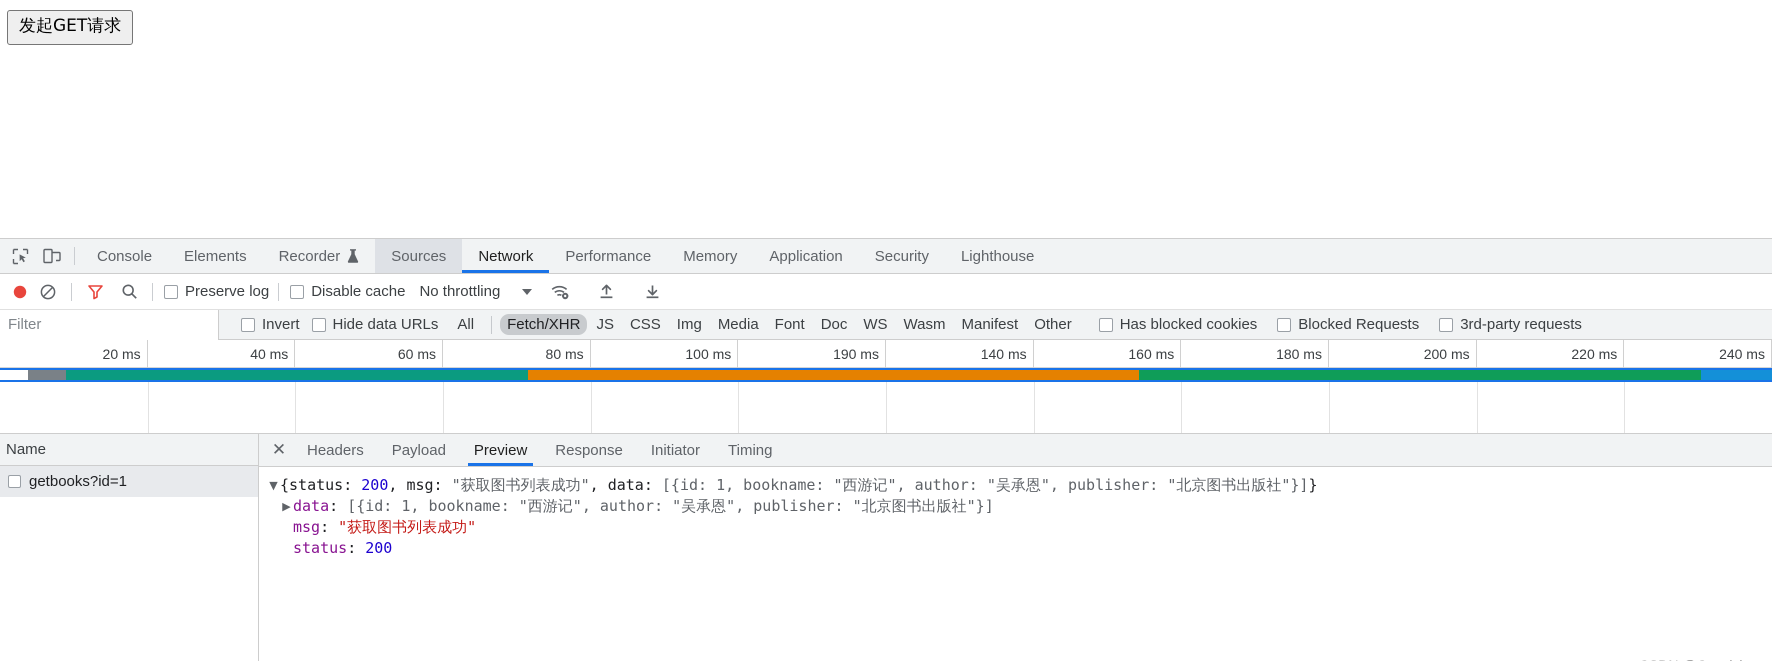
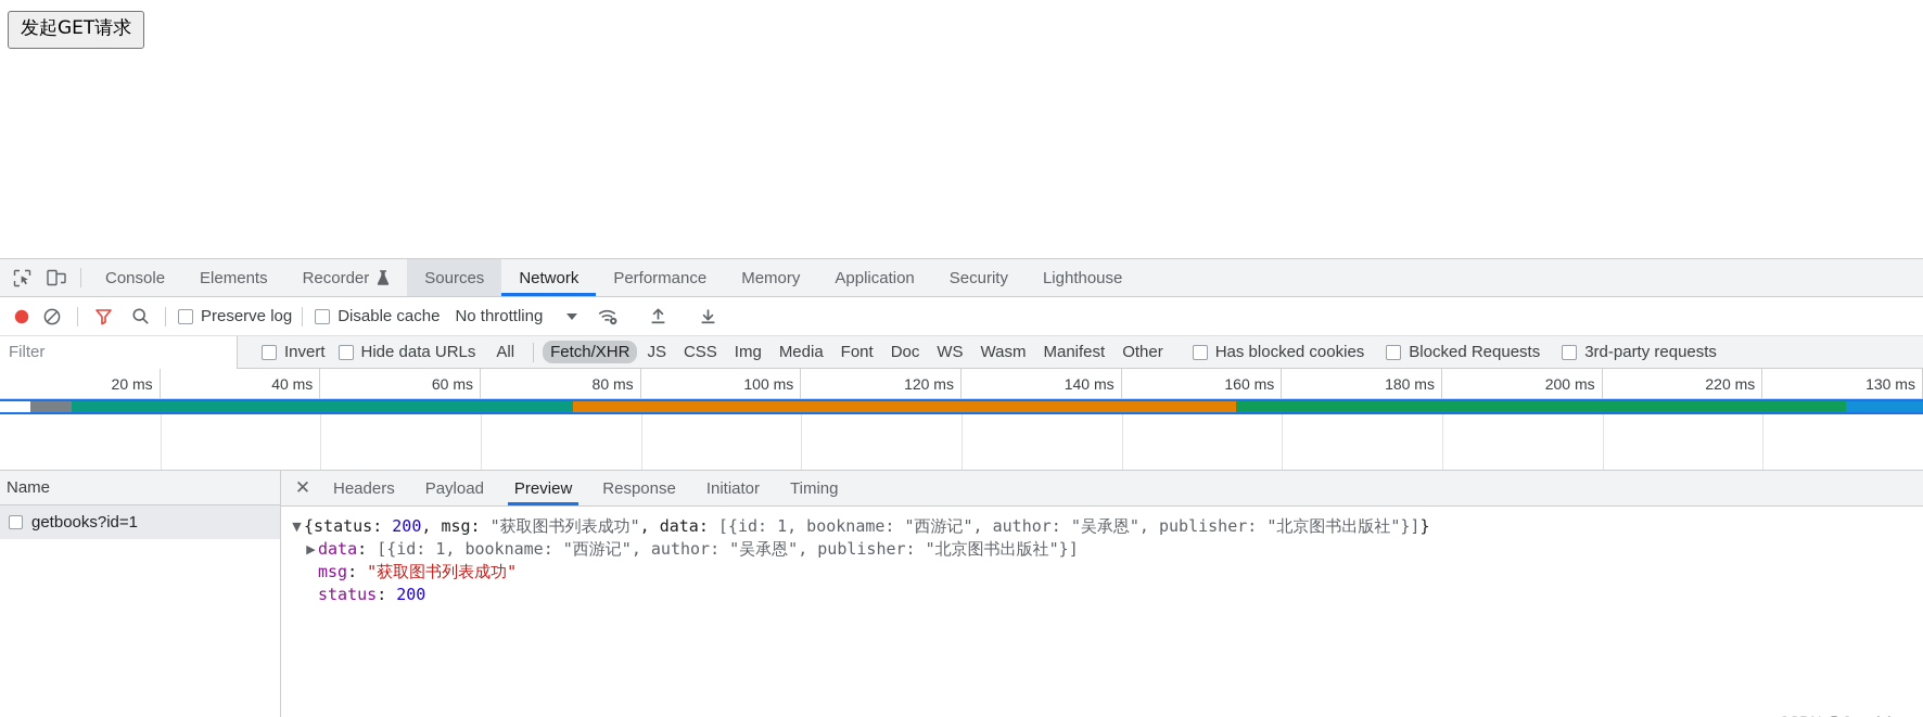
  发起GET请求
  Console
  Elements
  Recorder
  Sources
  Network
  Performance
  Memory
  Application
  Security
  Lighthouse
  Preserve log
  Disable cache
  No throttling
  Filter
  Invert
  Hide data URLs
  All
  Fetch/XHR
  JS
  CSS
  Img
  Media
  Font
  Doc
  WS
  Wasm
  Manifest
  Other
  Has blocked cookies
  Blocked Requests
  3rd-party requests
  20 ms
  40 ms
  60 ms
  80 ms
  100 ms
- 190 ms
+ 120 ms
  140 ms
  160 ms
  180 ms
  200 ms
  220 ms
- 240 ms
+ 130 ms
  Name
  getbooks?id=1
  ✕
  Headers
  Payload
  Preview
  Response
  Initiator
  Timing
  ▼
  {status: 200, msg: "获取图书列表成功", data: [{id: 1, bookname: "西游记", author: "吴承恩", publisher: "北京图书出版社"}]}
  ▶
  data: [{id: 1, bookname: "西游记", author: "吴承恩", publisher: "北京图书出版社"}]
  msg: "获取图书列表成功"
  status: 200
